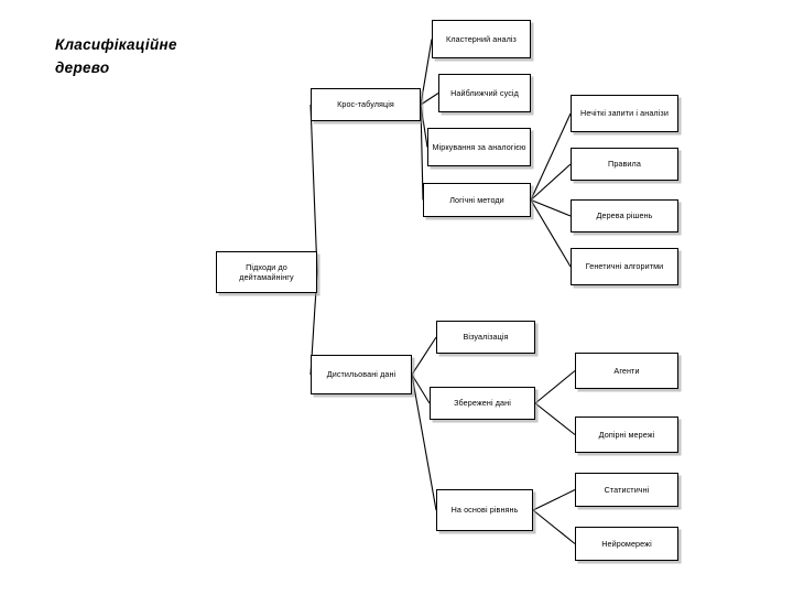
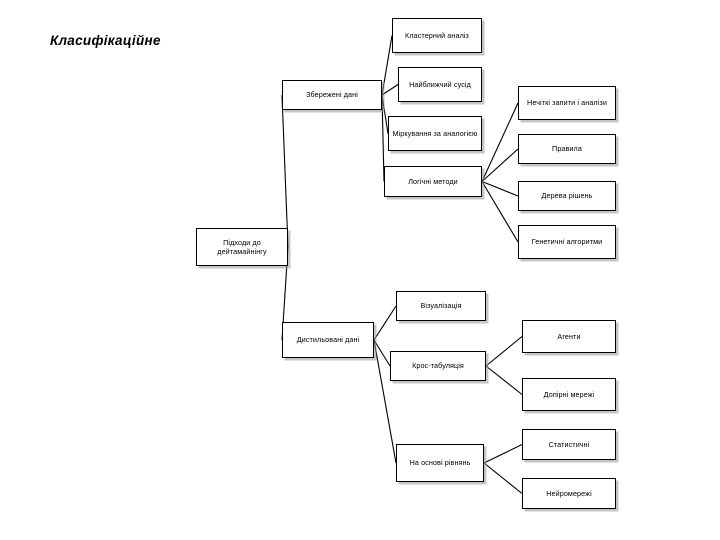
  Класифікаційне
- дерево
  Підходи до дейтамайнінгу
- Крос-табуляція
+ Збережені дані
  Дистильовані дані
  Кластерний аналіз
  Найближчий сусід
  Міркування за аналогією
  Логічні методи
  Візуалізація
- Збережені дані
+ Крос-табуляція
  На основі рівнянь
  Нечіткі запити і аналізи
  Правила
  Дерева рішень
  Генетичні алгоритми
  Агенти
  Допірні мережі
  Статистичні
  Нейромережі
